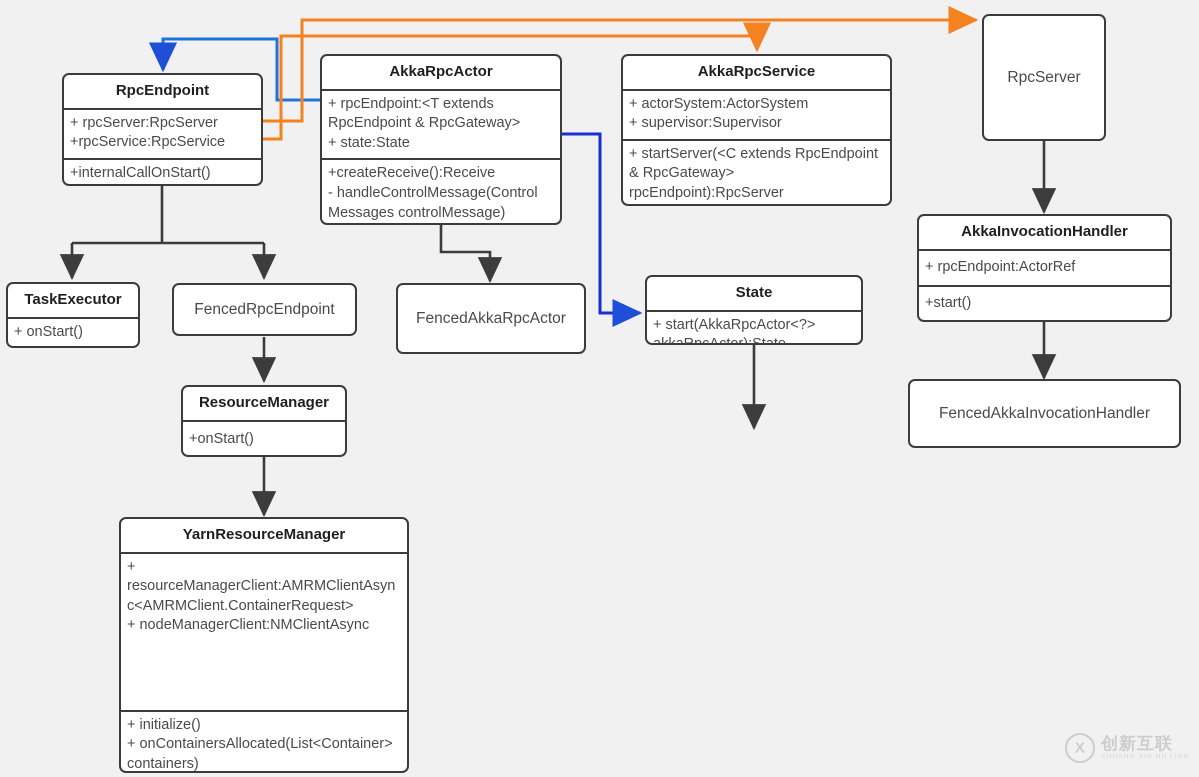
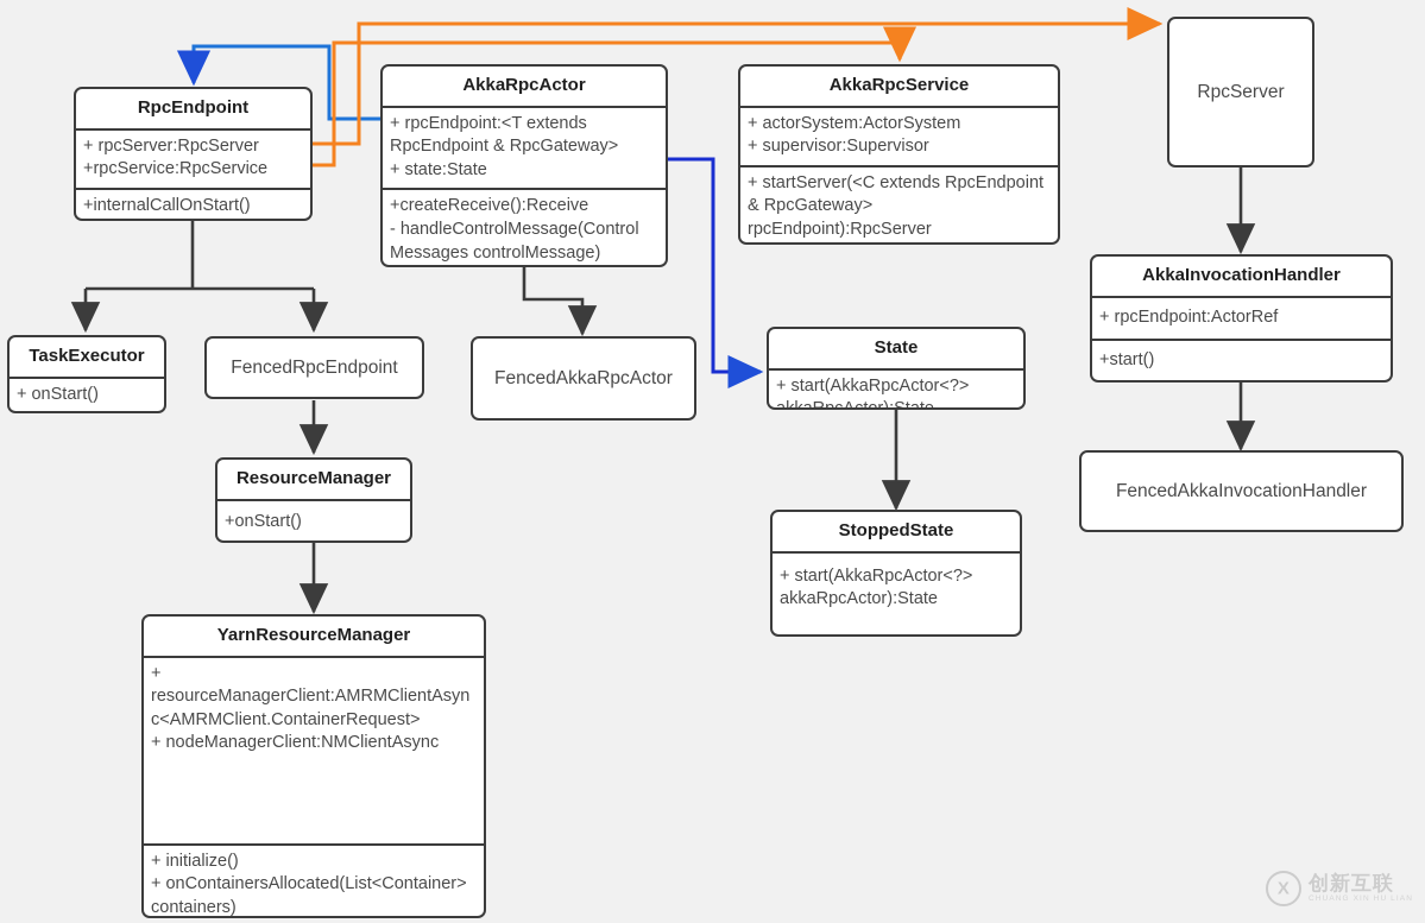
  RpcEndpoint
  + rpcServer:RpcServer
  +rpcService:RpcService
  +internalCallOnStart()
  AkkaRpcActor
  + rpcEndpoint:<T extends RpcEndpoint & RpcGateway>
  + state:State
  +createReceive():Receive
  - handleControlMessage(Control Messages controlMessage)
  AkkaRpcService
  + actorSystem:ActorSystem
  + supervisor:Supervisor
  + startServer(<C extends RpcEndpoint & RpcGateway> rpcEndpoint):RpcServer
  RpcServer
  TaskExecutor
  + onStart()
  FencedRpcEndpoint
  FencedAkkaRpcActor
  State
+ StoppedState
+ + start(AkkaRpcActor<?> akkaRpcActor):State
  AkkaInvocationHandler
  + rpcEndpoint:ActorRef
  +start()
  FencedAkkaInvocationHandler
  ResourceManager
  +onStart()
  YarnResourceManager
  + resourceManagerClient:AMRMClientAsync<AMRMClient.ContainerRequest>
  + nodeManagerClient:NMClientAsync
  + initialize()
  + onContainersAllocated(List<Container> containers)
  创新互联
